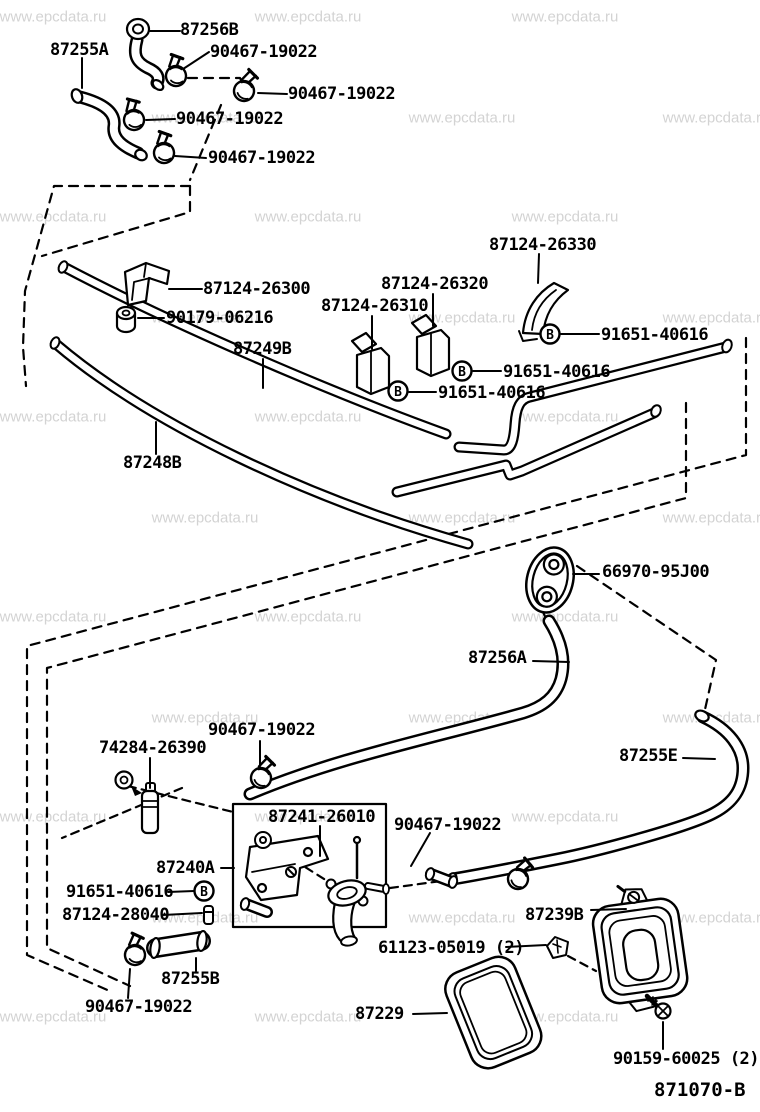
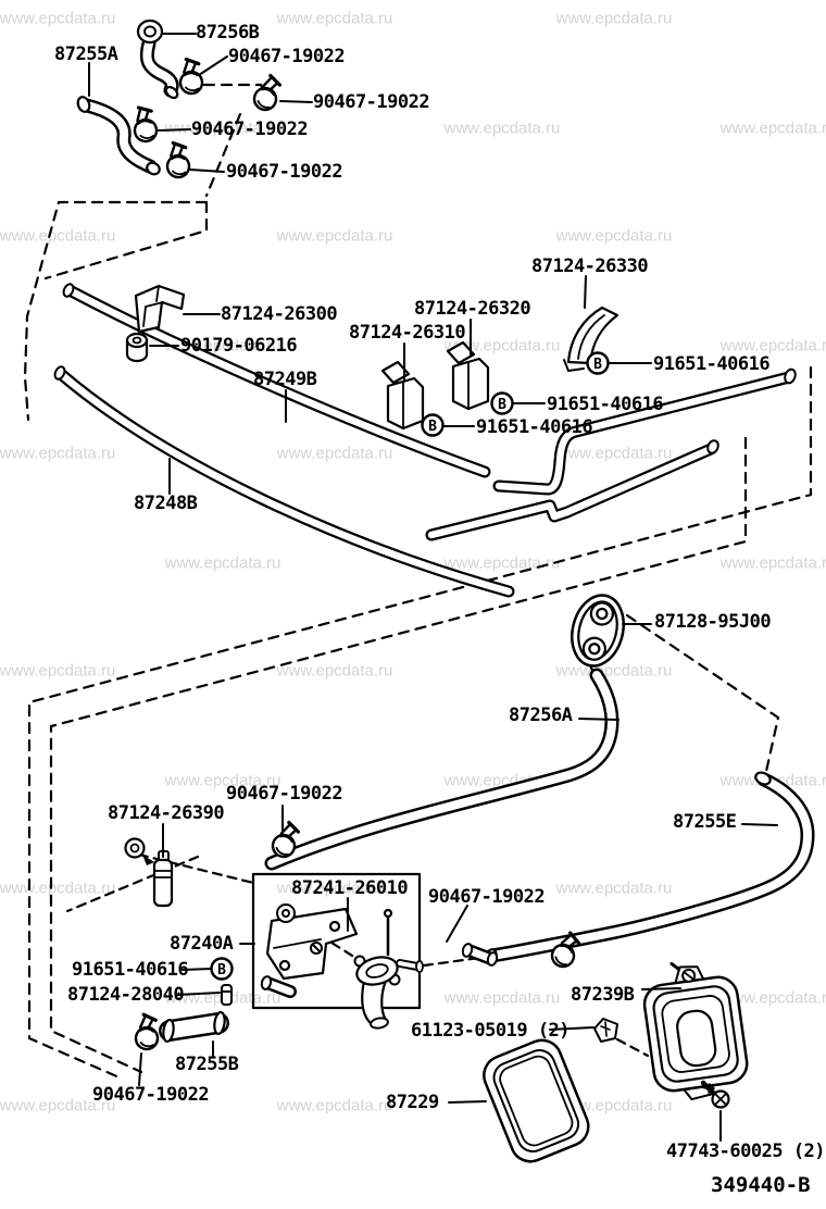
  w.epcdata.ru
  www.epcdata.ru
  www.epcdata.ru
  w.epcdata.r
  www.epcdata.ru
  www.epdata.ru
  www.epcdata.ru
  www.epcdata.ru
  ww.ecdata.ru
  wwwcdata.r
  www.epcdata.ru
  wwwpcdata.ru
  www.epcdata.ru
  www.epcdata.ru
  www.epcdata.r
  www.epcdata.r
  www.epcdata.ru
  ww.epcdata.ru
  www.epcdata.ru
  www.epcdata.ru
  www.epcdata.r
  ww.epcdata.ru
  .epcdata.ru
  www.epcdata.ru
  www.epcdata.ru
  www.epcdata.ru
  www.epcdata.r
  www.epcdata.ru
  www.epcdata.ru
  www.epcdata.ru
  www.epcdata.ru
  www.epcdata.ru
  B
  B
  B
  B
  87256B
  90467-19022
  87255A
  90467-19022
  90467-19022
  90467-19022
  87124-26330
  87124-26300
  87124-26320
  87124-26310
  90179-06216
  87249B
  91651-40616
  91651-40616
  91651-40616
  87248B
- 66970-95J00
+ 87128-95J00
  87256A
  90467-19022
- 74284-26390
+ 87124-26390
  87255E
  87241-26010
  90467-19022
  87240A
  91651-40616
  87124-28040
  87255B
  90467-19022
  87239B
  61123-05019 (2)
  87229
- 90159-60025 (2)
+ 47743-60025 (2)
- 871070-B
+ 349440-B
